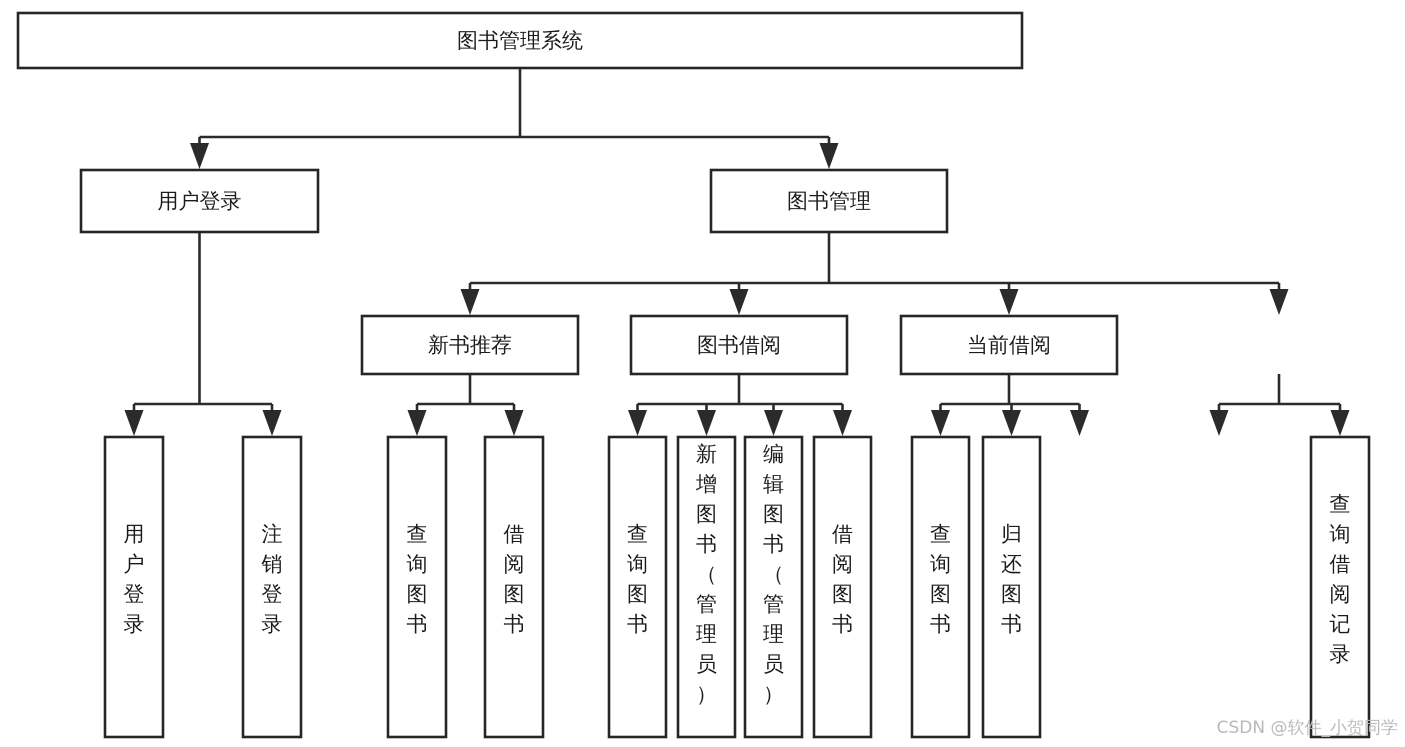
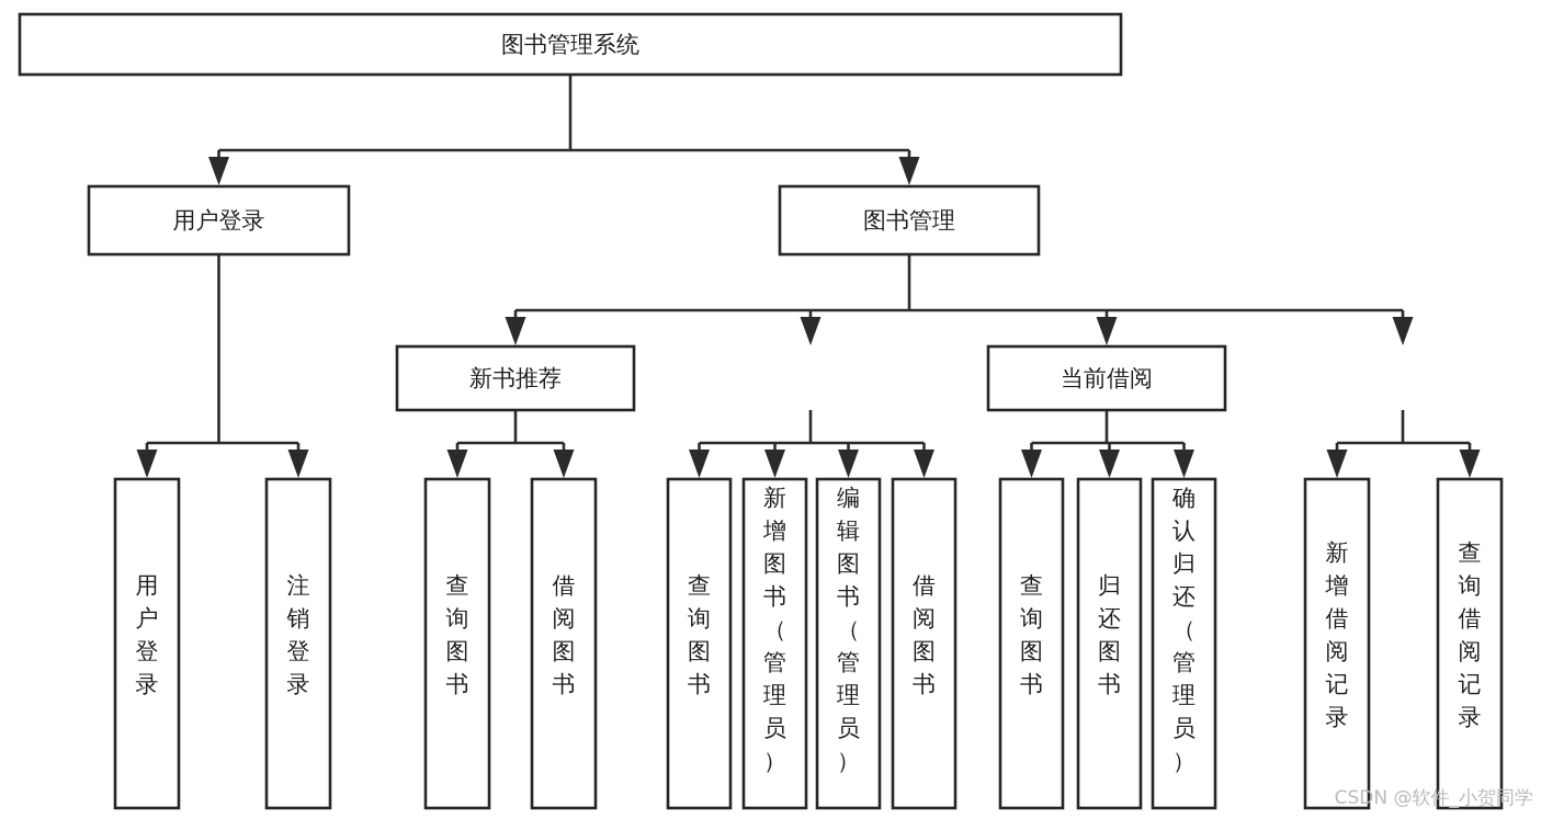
  图书管理系统
  用户登录
  图书管理
  新书推荐
- 图书借阅
  当前借阅
  用户登录
  注销登录
  查询图书
  借阅图书
  查询图书
  新增图书（管理员）
  编辑图书（管理员）
  借阅图书
  查询图书
  归还图书
+ 确认归还（管理员）
+ 新增借阅记录
  查询借阅记录
  CSDN @软件_小贺同学
